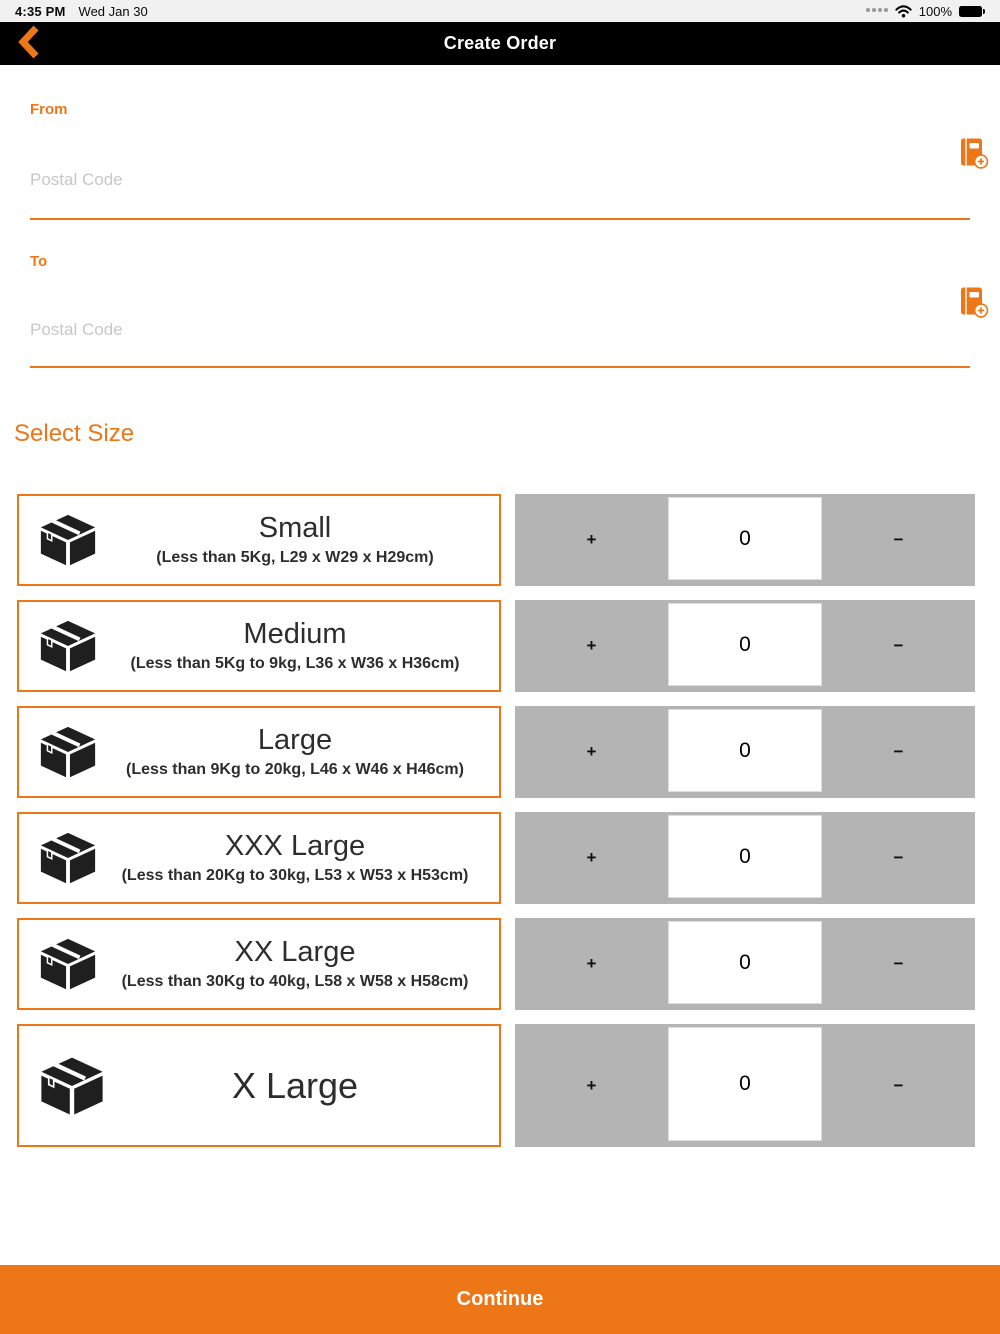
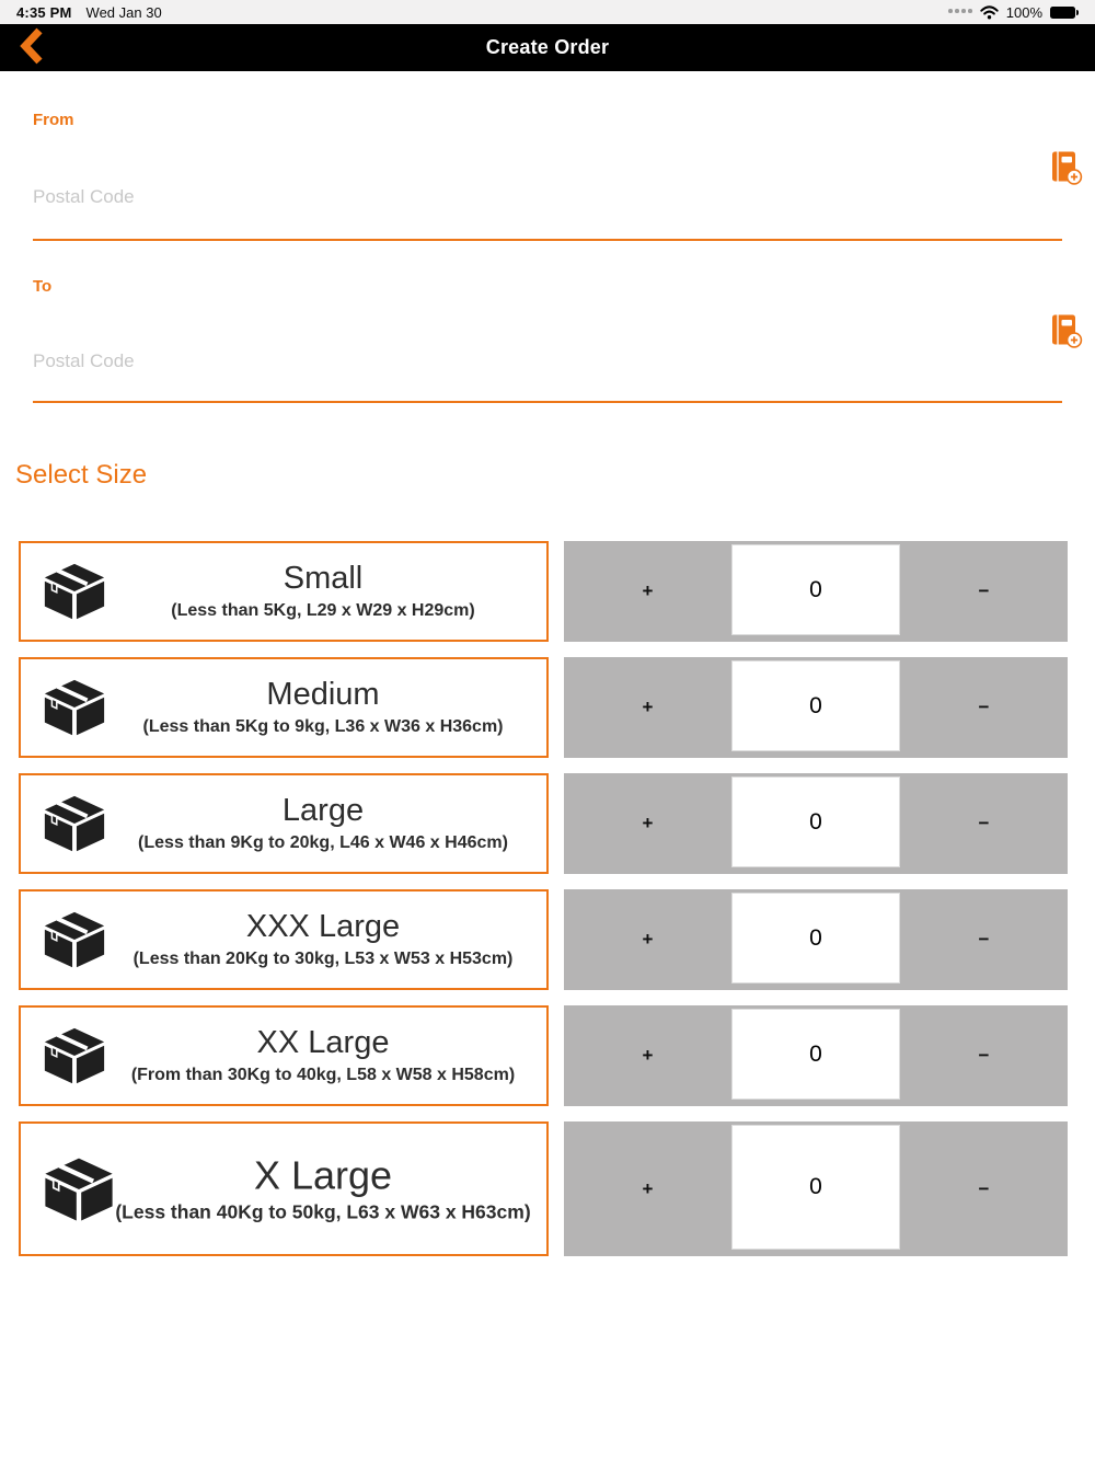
  4:35 PM
  Wed Jan 30
  100%
  Create Order
  From
  Postal Code
  To
  Postal Code
  Select Size
  Small
  (Less than 5Kg, L29 x W29 x H29cm)
  +
  0
  −
  Medium
  (Less than 5Kg to 9kg, L36 x W36 x H36cm)
  +
  0
  −
  Large
  (Less than 9Kg to 20kg, L46 x W46 x H46cm)
  +
  0
  −
  XXX Large
  (Less than 20Kg to 30kg, L53 x W53 x H53cm)
  +
  0
  −
  XX Large
- (Less than 30Kg to 40kg, L58 x W58 x H58cm)
+ (From than 30Kg to 40kg, L58 x W58 x H58cm)
  +
  0
  −
  X Large
+ (Less than 40Kg to 50kg, L63 x W63 x H63cm)
  +
  0
  −
- Continue
